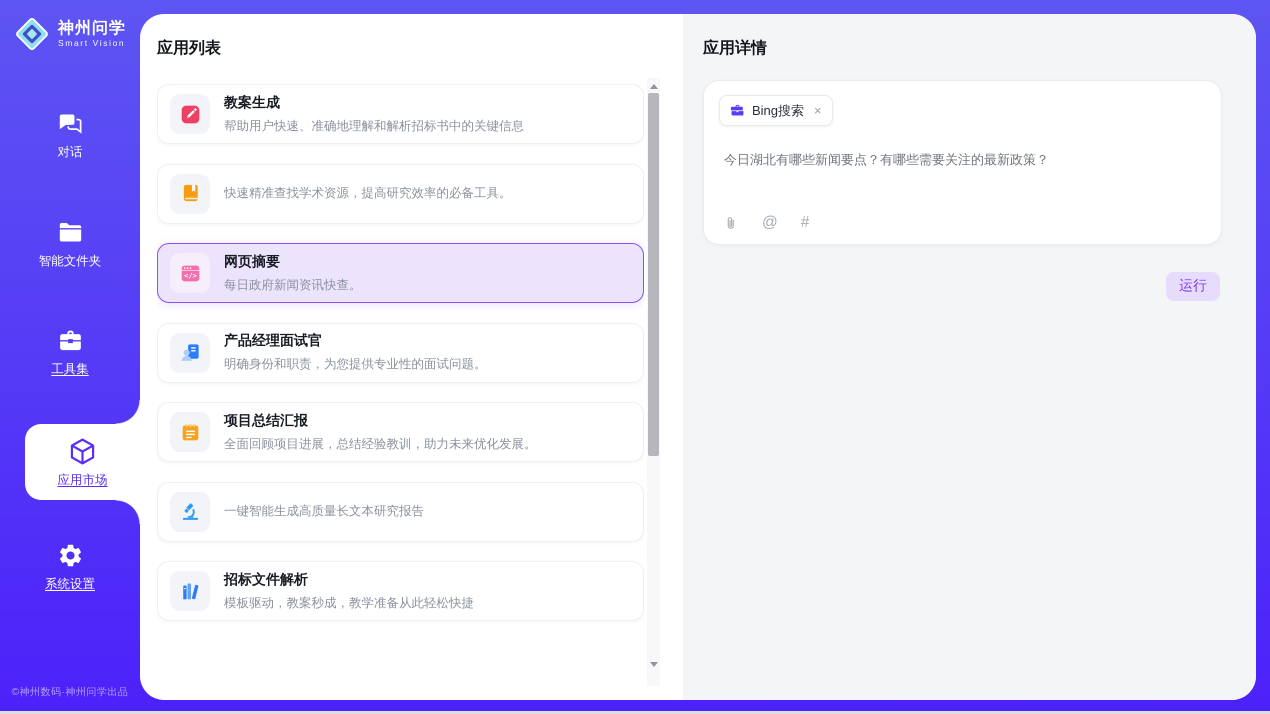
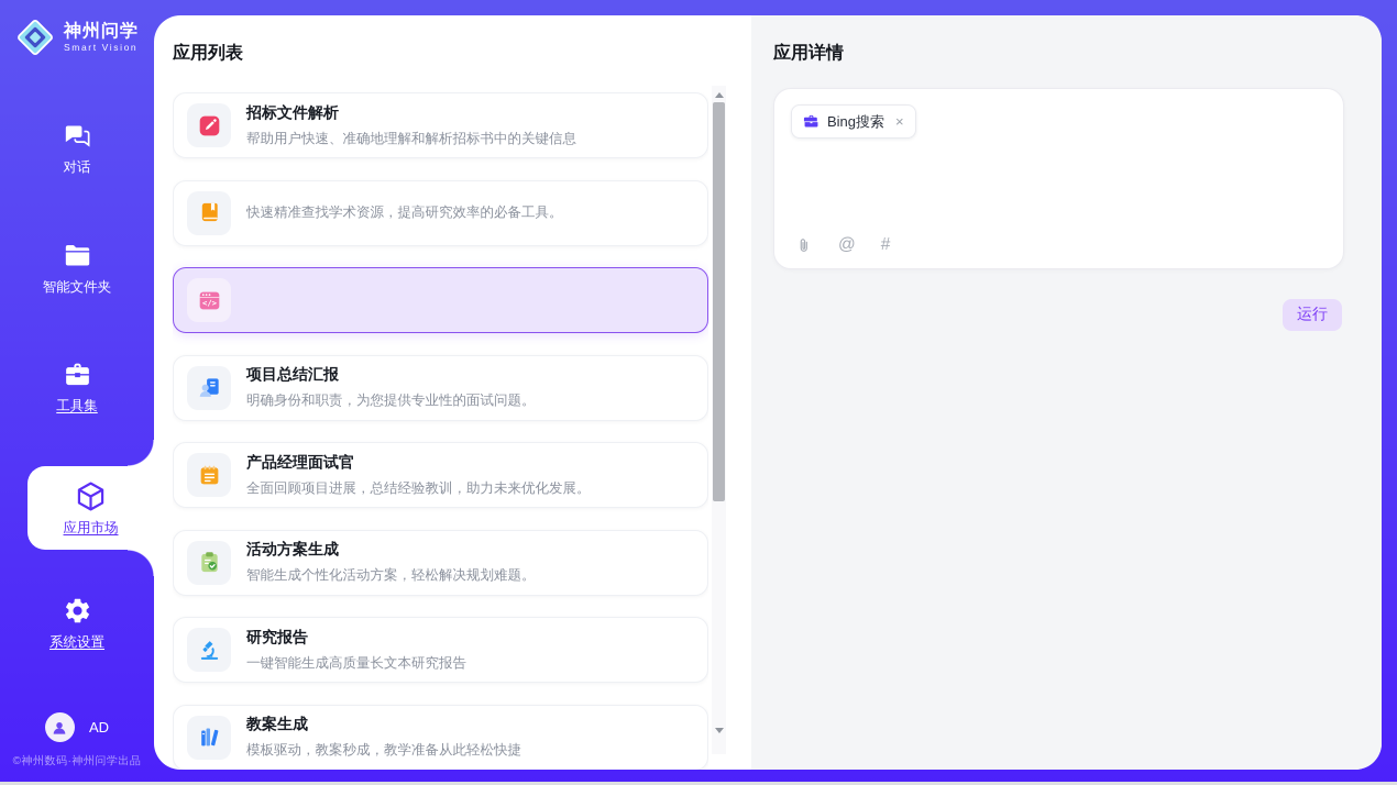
  神州问学
  Smart Vision
  对话
  智能文件夹
  工具集
  应用市场
  系统设置
+ AD
  ©神州数码·神州问学出品
  应用详情
  Bing搜索
  ×
- 今日湖北有哪些新闻要点？有哪些需要关注的最新政策？
  @
  #
  运行
  应用列表
- 教案生成
+ 招标文件解析
  帮助用户快速、准确地理解和解析招标书中的关键信息
  快速精准查找学术资源，提高研究效率的必备工具。
  </>
- 网页摘要
- 每日政府新闻资讯快查。
- 产品经理面试官
+ 项目总结汇报
  明确身份和职责，为您提供专业性的面试问题。
- 项目总结汇报
+ 产品经理面试官
  全面回顾项目进展，总结经验教训，助力未来优化发展。
+ 活动方案生成
+ 智能生成个性化活动方案，轻松解决规划难题。
+ 研究报告
  一键智能生成高质量长文本研究报告
- 招标文件解析
+ 教案生成
  模板驱动，教案秒成，教学准备从此轻松快捷
